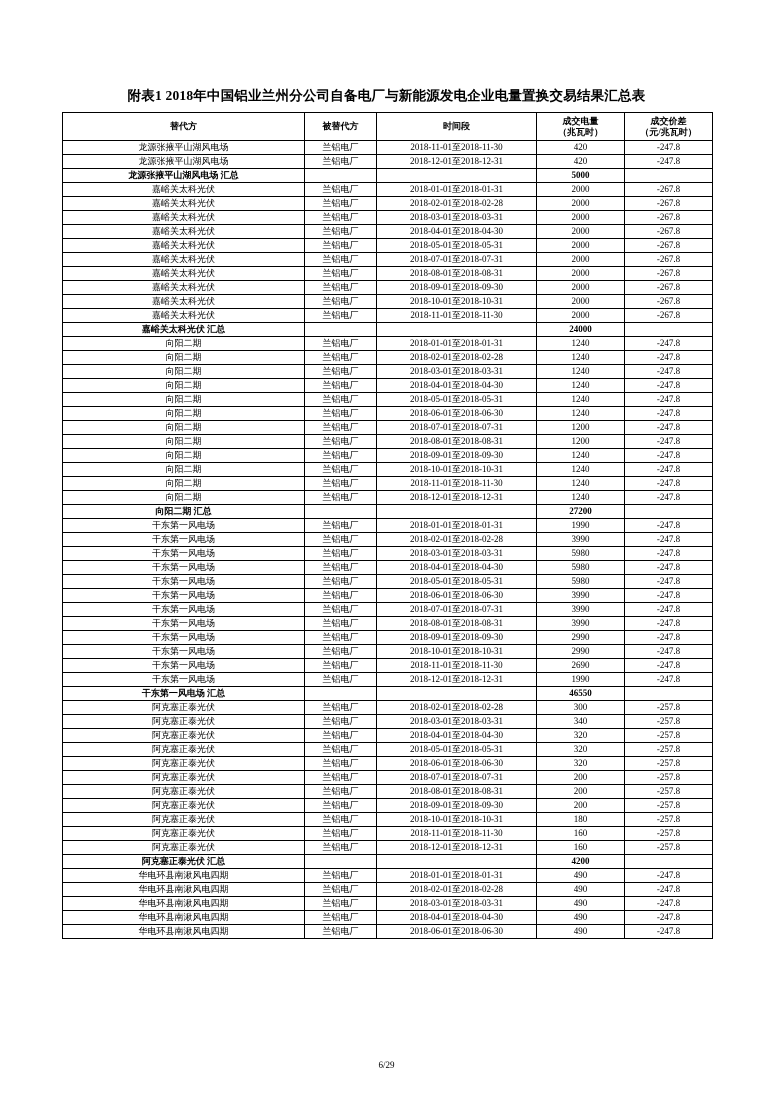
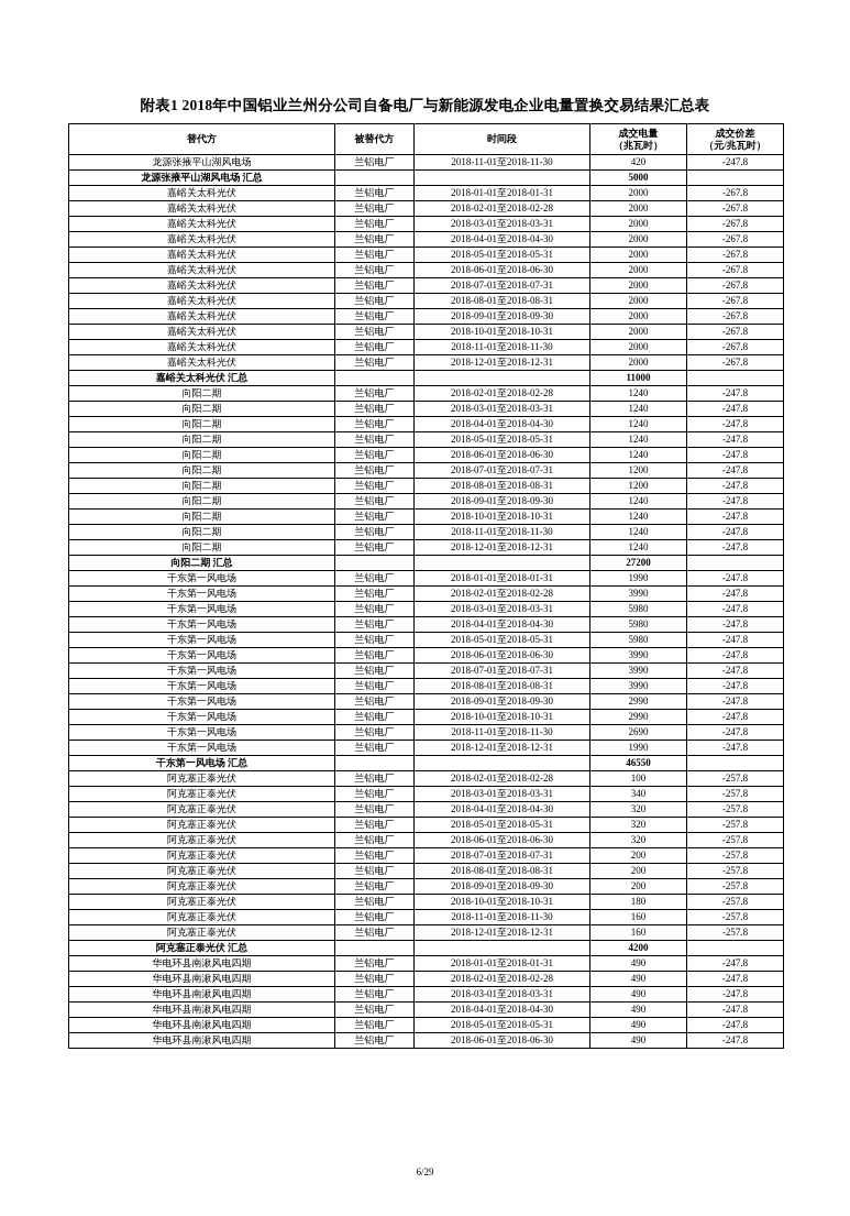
  附表1 2018年中国铝业兰州分公司自备电厂与新能源发电企业电量置换交易结果汇总表
  替代方	被替代方	时间段	成交电量 （兆瓦时）	成交价差 （元/兆瓦时）
  龙源张掖平山湖风电场	兰铝电厂	2018-11-01至2018-11-30	420	-247.8
- 龙源张掖平山湖风电场	兰铝电厂	2018-12-01至2018-12-31	420	-247.8
  龙源张掖平山湖风电场 汇总			5000
  嘉峪关太科光伏	兰铝电厂	2018-01-01至2018-01-31	2000	-267.8
  嘉峪关太科光伏	兰铝电厂	2018-02-01至2018-02-28	2000	-267.8
  嘉峪关太科光伏	兰铝电厂	2018-03-01至2018-03-31	2000	-267.8
  嘉峪关太科光伏	兰铝电厂	2018-04-01至2018-04-30	2000	-267.8
  嘉峪关太科光伏	兰铝电厂	2018-05-01至2018-05-31	2000	-267.8
+ 嘉峪关太科光伏	兰铝电厂	2018-06-01至2018-06-30	2000	-267.8
  嘉峪关太科光伏	兰铝电厂	2018-07-01至2018-07-31	2000	-267.8
  嘉峪关太科光伏	兰铝电厂	2018-08-01至2018-08-31	2000	-267.8
  嘉峪关太科光伏	兰铝电厂	2018-09-01至2018-09-30	2000	-267.8
  嘉峪关太科光伏	兰铝电厂	2018-10-01至2018-10-31	2000	-267.8
  嘉峪关太科光伏	兰铝电厂	2018-11-01至2018-11-30	2000	-267.8
+ 嘉峪关太科光伏	兰铝电厂	2018-12-01至2018-12-31	2000	-267.8
- 嘉峪关太科光伏 汇总			24000
+ 嘉峪关太科光伏 汇总			11000
- 向阳二期	兰铝电厂	2018-01-01至2018-01-31	1240	-247.8
  向阳二期	兰铝电厂	2018-02-01至2018-02-28	1240	-247.8
  向阳二期	兰铝电厂	2018-03-01至2018-03-31	1240	-247.8
  向阳二期	兰铝电厂	2018-04-01至2018-04-30	1240	-247.8
  向阳二期	兰铝电厂	2018-05-01至2018-05-31	1240	-247.8
  向阳二期	兰铝电厂	2018-06-01至2018-06-30	1240	-247.8
  向阳二期	兰铝电厂	2018-07-01至2018-07-31	1200	-247.8
  向阳二期	兰铝电厂	2018-08-01至2018-08-31	1200	-247.8
  向阳二期	兰铝电厂	2018-09-01至2018-09-30	1240	-247.8
  向阳二期	兰铝电厂	2018-10-01至2018-10-31	1240	-247.8
  向阳二期	兰铝电厂	2018-11-01至2018-11-30	1240	-247.8
  向阳二期	兰铝电厂	2018-12-01至2018-12-31	1240	-247.8
  向阳二期 汇总			27200
  干东第一风电场	兰铝电厂	2018-01-01至2018-01-31	1990	-247.8
  干东第一风电场	兰铝电厂	2018-02-01至2018-02-28	3990	-247.8
  干东第一风电场	兰铝电厂	2018-03-01至2018-03-31	5980	-247.8
  干东第一风电场	兰铝电厂	2018-04-01至2018-04-30	5980	-247.8
  干东第一风电场	兰铝电厂	2018-05-01至2018-05-31	5980	-247.8
  干东第一风电场	兰铝电厂	2018-06-01至2018-06-30	3990	-247.8
  干东第一风电场	兰铝电厂	2018-07-01至2018-07-31	3990	-247.8
  干东第一风电场	兰铝电厂	2018-08-01至2018-08-31	3990	-247.8
  干东第一风电场	兰铝电厂	2018-09-01至2018-09-30	2990	-247.8
  干东第一风电场	兰铝电厂	2018-10-01至2018-10-31	2990	-247.8
  干东第一风电场	兰铝电厂	2018-11-01至2018-11-30	2690	-247.8
  干东第一风电场	兰铝电厂	2018-12-01至2018-12-31	1990	-247.8
  干东第一风电场 汇总			46550
- 阿克塞正泰光伏	兰铝电厂	2018-02-01至2018-02-28	300	-257.8
+ 阿克塞正泰光伏	兰铝电厂	2018-02-01至2018-02-28	100	-257.8
  阿克塞正泰光伏	兰铝电厂	2018-03-01至2018-03-31	340	-257.8
  阿克塞正泰光伏	兰铝电厂	2018-04-01至2018-04-30	320	-257.8
  阿克塞正泰光伏	兰铝电厂	2018-05-01至2018-05-31	320	-257.8
  阿克塞正泰光伏	兰铝电厂	2018-06-01至2018-06-30	320	-257.8
  阿克塞正泰光伏	兰铝电厂	2018-07-01至2018-07-31	200	-257.8
  阿克塞正泰光伏	兰铝电厂	2018-08-01至2018-08-31	200	-257.8
  阿克塞正泰光伏	兰铝电厂	2018-09-01至2018-09-30	200	-257.8
  阿克塞正泰光伏	兰铝电厂	2018-10-01至2018-10-31	180	-257.8
  阿克塞正泰光伏	兰铝电厂	2018-11-01至2018-11-30	160	-257.8
  阿克塞正泰光伏	兰铝电厂	2018-12-01至2018-12-31	160	-257.8
  阿克塞正泰光伏 汇总			4200
  华电环县南湫风电四期	兰铝电厂	2018-01-01至2018-01-31	490	-247.8
  华电环县南湫风电四期	兰铝电厂	2018-02-01至2018-02-28	490	-247.8
  华电环县南湫风电四期	兰铝电厂	2018-03-01至2018-03-31	490	-247.8
  华电环县南湫风电四期	兰铝电厂	2018-04-01至2018-04-30	490	-247.8
+ 华电环县南湫风电四期	兰铝电厂	2018-05-01至2018-05-31	490	-247.8
  华电环县南湫风电四期	兰铝电厂	2018-06-01至2018-06-30	490	-247.8
  6/29
